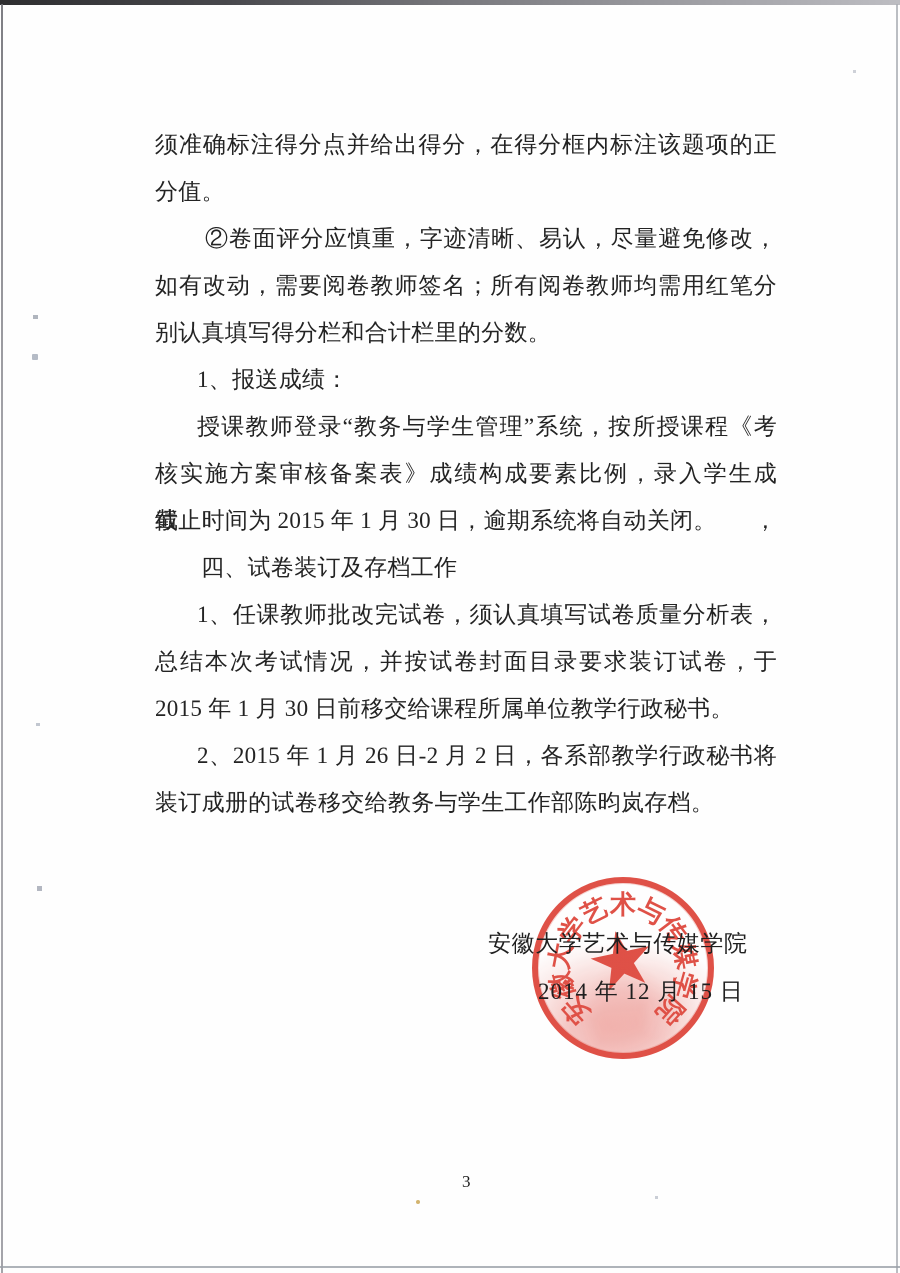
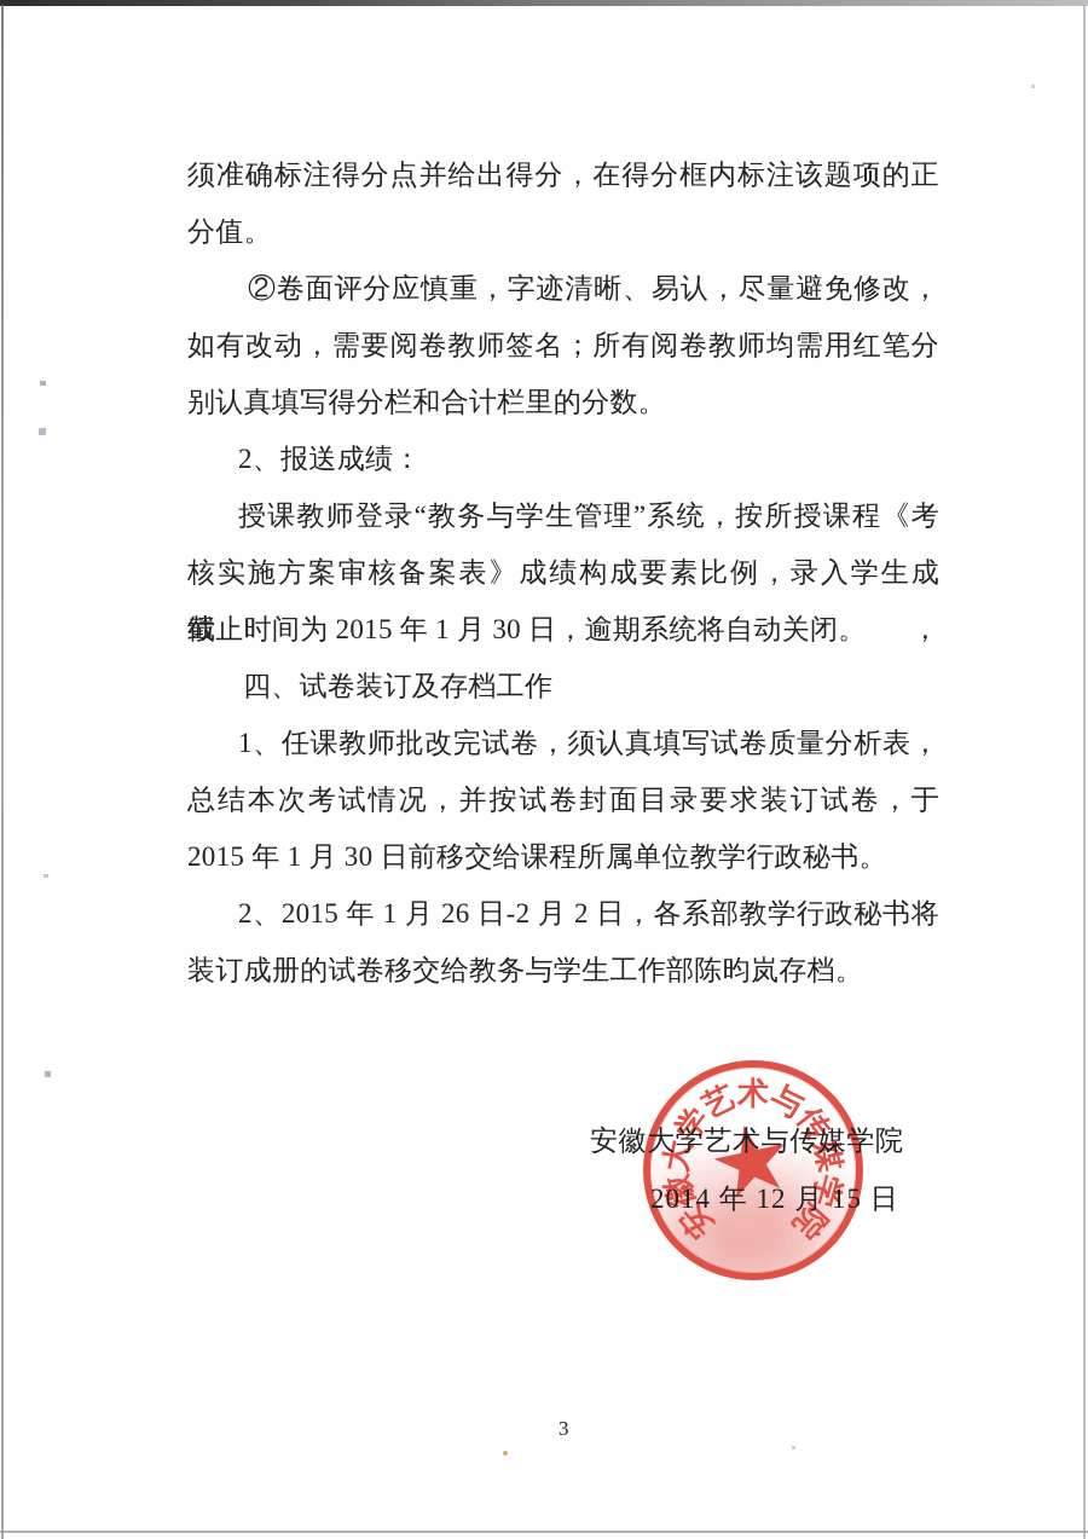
  须准确标注得分点并给出得分，在得分框内标注该题项的正
  分值。
  ②卷面评分应慎重，字迹清晰、易认，尽量避免修改，
  如有改动，需要阅卷教师签名；所有阅卷教师均需用红笔分
  别认真填写得分栏和合计栏里的分数。
- 1、报送成绩：
+ 2、报送成绩：
  授课教师登录“教务与学生管理”系统，按所授课程《考
  核实施方案审核备案表》成绩构成要素比例，录入学生成绩，
  截止时间为 2015 年 1 月 30 日，逾期系统将自动关闭。
  四、试卷装订及存档工作
  1、任课教师批改完试卷，须认真填写试卷质量分析表，
  总结本次考试情况，并按试卷封面目录要求装订试卷，于
  2015 年 1 月 30 日前移交给课程所属单位教学行政秘书。
  2、2015 年 1 月 26 日-2 月 2 日，各系部教学行政秘书将
  装订成册的试卷移交给教务与学生工作部陈昀岚存档。
  安徽大学艺术与传媒学院
  2014 年 12 月 15 日
  3
